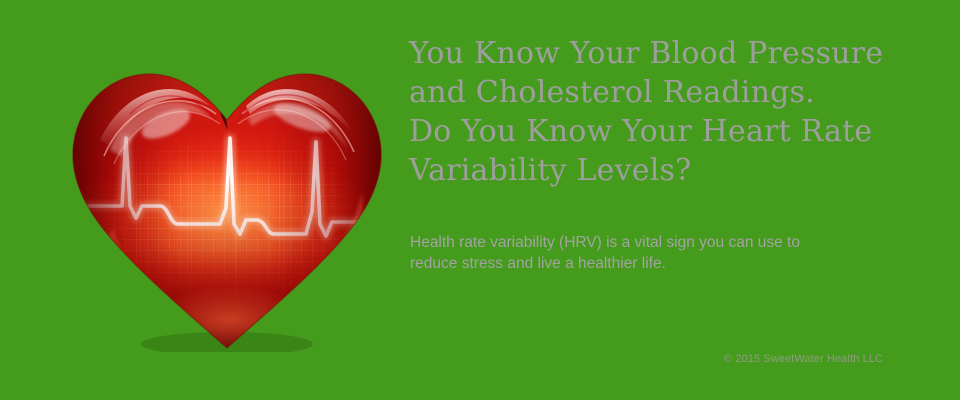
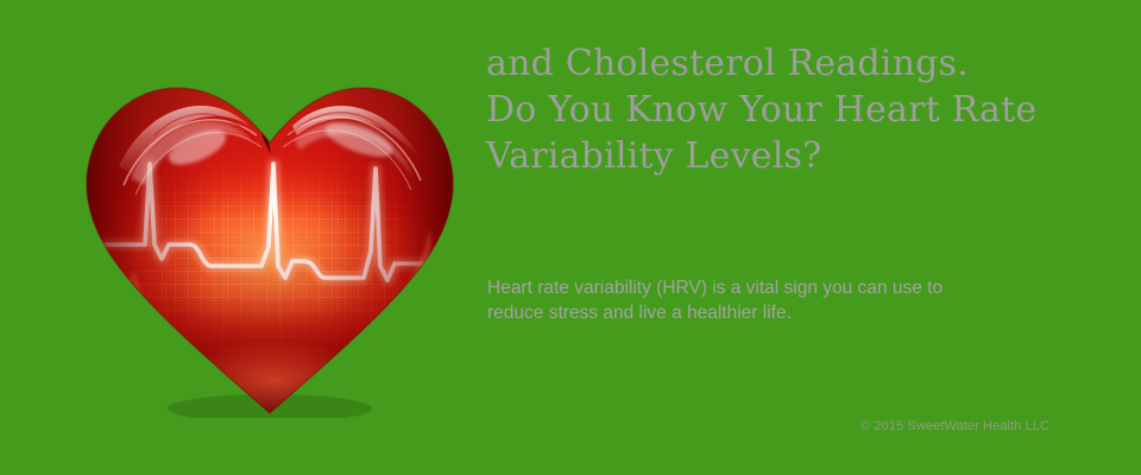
- You Know Your Blood Pressure
  and Cholesterol Readings.
  Do You Know Your Heart Rate
  Variability Levels?
- Health rate variability (HRV) is a vital sign you can use to
+ Heart rate variability (HRV) is a vital sign you can use to
  reduce stress and live a healthier life.
  © 2015 SweetWater Health LLC
